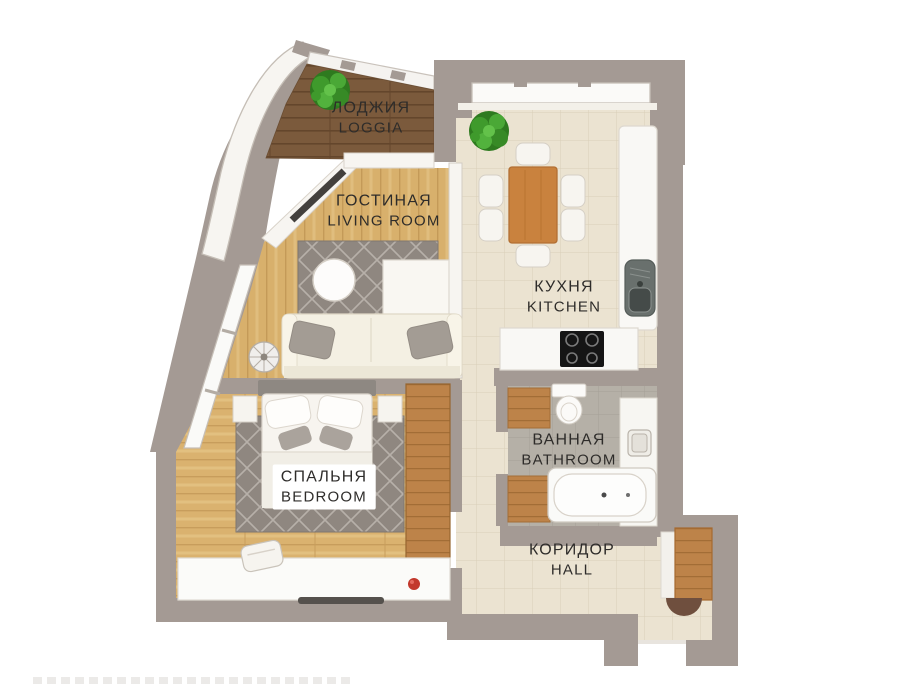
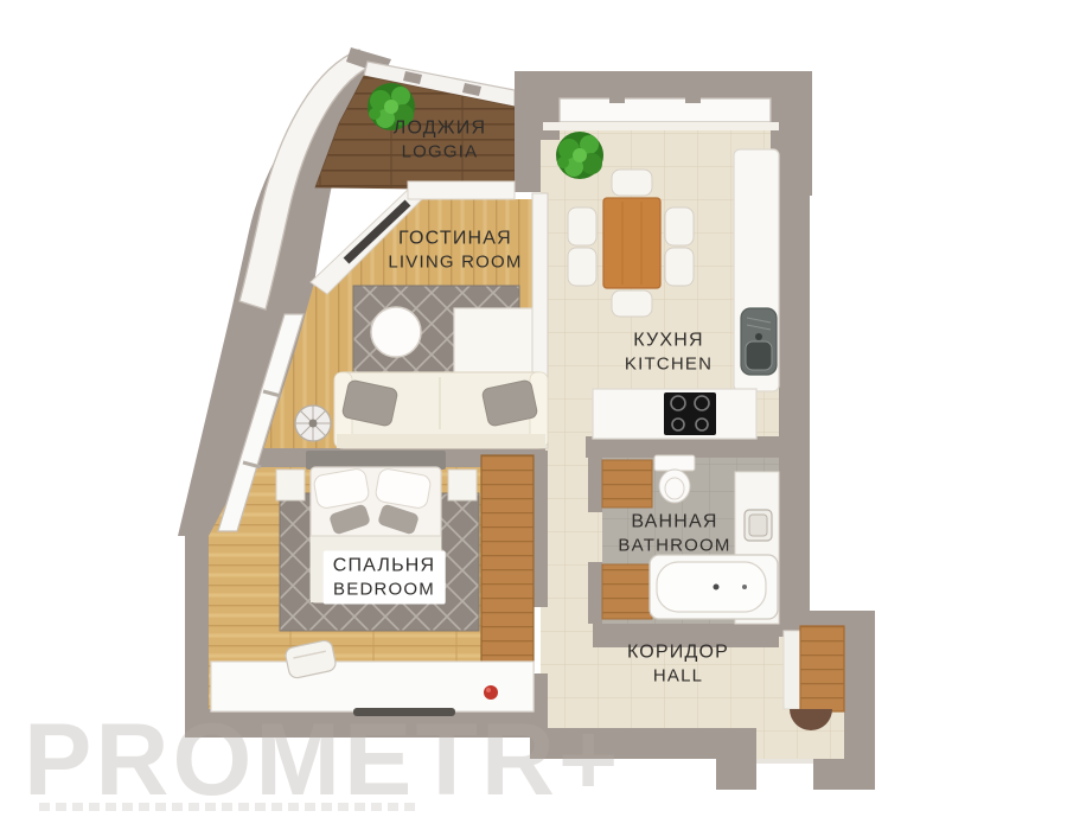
  ЛОДЖИЯ
  LOGGIA
  ГОСТИНАЯ
  LIVING ROOM
  КУХНЯ
  KITCHEN
  ВАННАЯ
  BATHROOM
  СПАЛЬНЯ
  BEDROOM
  КОРИДОР
  HALL
+ PROMETR+
